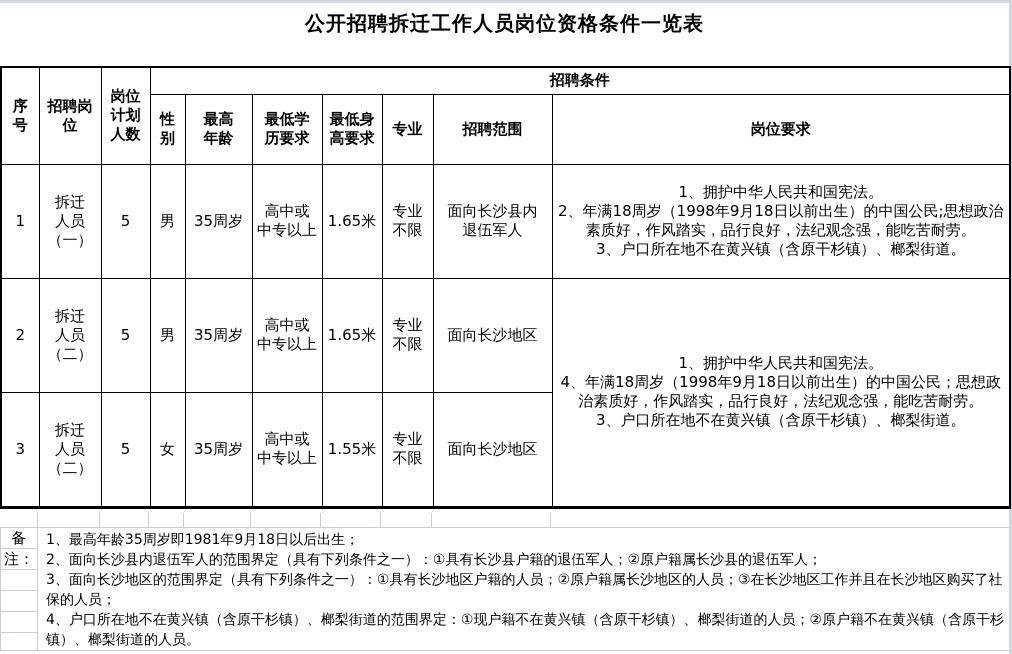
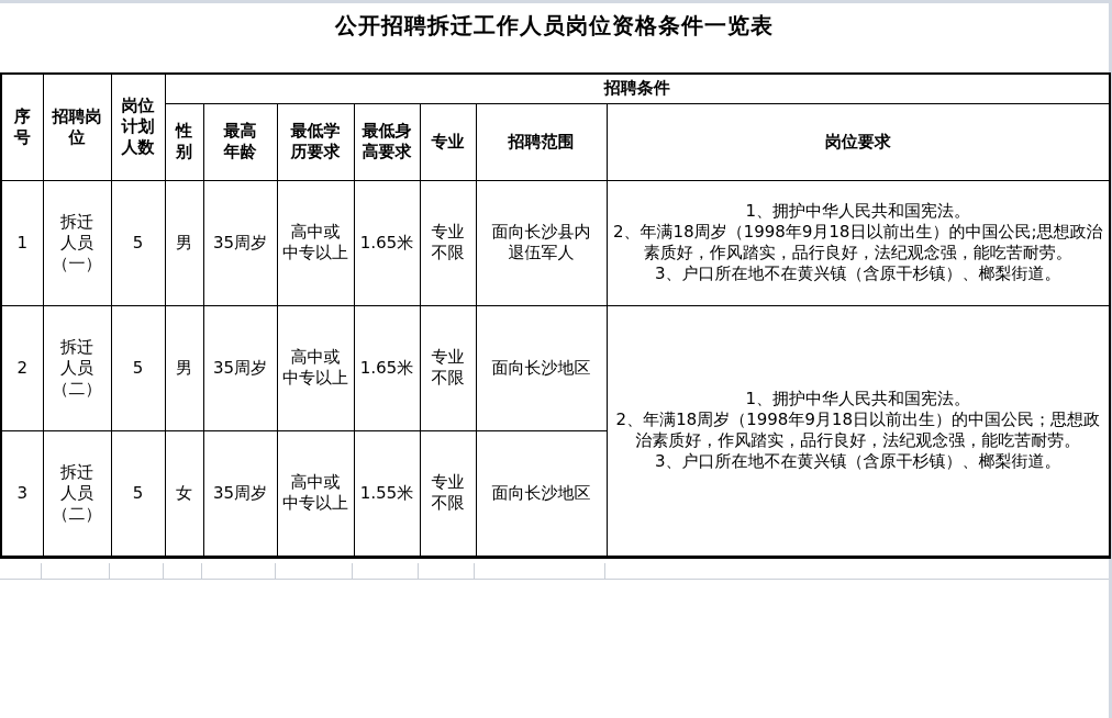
  公开招聘拆迁工作人员岗位资格条件一览表
  序 号	招聘岗 位	岗位 计划 人数	招聘条件
  性 别	最高 年龄	最低学 历要求	最低身 高要求	专业	招聘范围	岗位要求
  1	拆迁 人员 （一）	5	男	35周岁	高中或 中专以上	1.65米	专业 不限	面向长沙县内 退伍军人	1、拥护中华人民共和国宪法。 2、年满18周岁（1998年9月18日以前出生）的中国公民;思想政治素质好，作风踏实，品行良好，法纪观念强，能吃苦耐劳。 3、户口所在地不在黄兴镇（含原干杉镇）、榔梨街道。
- 2	拆迁 人员 （二）	5	男	35周岁	高中或 中专以上	1.65米	专业 不限	面向长沙地区	1、拥护中华人民共和国宪法。 4、年满18周岁（1998年9月18日以前出生）的中国公民；思想政治素质好，作风踏实，品行良好，法纪观念强，能吃苦耐劳。 3、户口所在地不在黄兴镇（含原干杉镇）、榔梨街道。
+ 2	拆迁 人员 （二）	5	男	35周岁	高中或 中专以上	1.65米	专业 不限	面向长沙地区	1、拥护中华人民共和国宪法。 2、年满18周岁（1998年9月18日以前出生）的中国公民；思想政治素质好，作风踏实，品行良好，法纪观念强，能吃苦耐劳。 3、户口所在地不在黄兴镇（含原干杉镇）、榔梨街道。
  3	拆迁 人员 （二）	5	女	35周岁	高中或 中专以上	1.55米	专业 不限	面向长沙地区
- 备
- 注：
- 1、最高年龄35周岁即1981年9月18日以后出生；
- 2、面向长沙县内退伍军人的范围界定（具有下列条件之一）：①具有长沙县户籍的退伍军人；②原户籍属长沙县的退伍军人；
- 3、面向长沙地区的范围界定（具有下列条件之一）：①具有长沙地区户籍的人员；②原户籍属长沙地区的人员；③在长沙地区工作并且在长沙地区购买了社保的人员；
- 4、户口所在地不在黄兴镇（含原干杉镇）、榔梨街道的范围界定：①现户籍不在黄兴镇（含原干杉镇）、榔梨街道的人员；②原户籍不在黄兴镇（含原干杉镇）、榔梨街道的人员。
